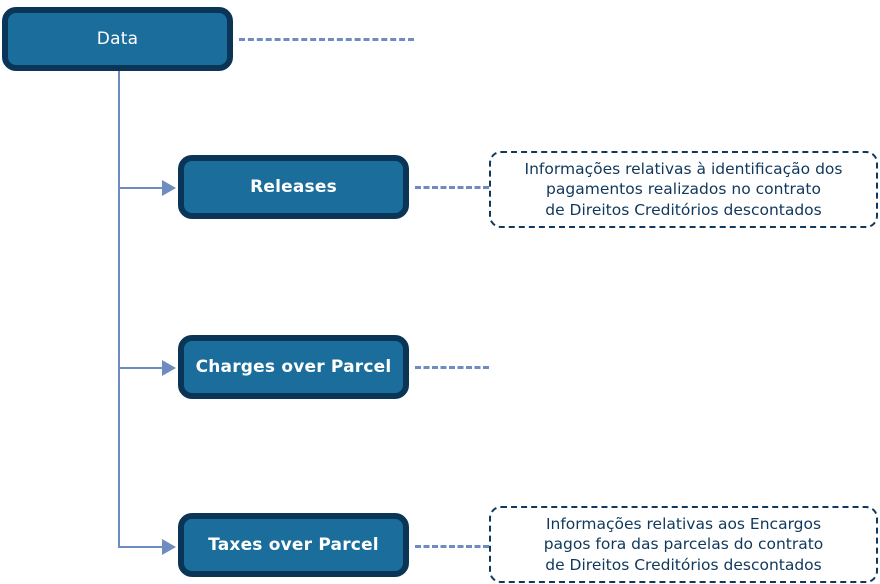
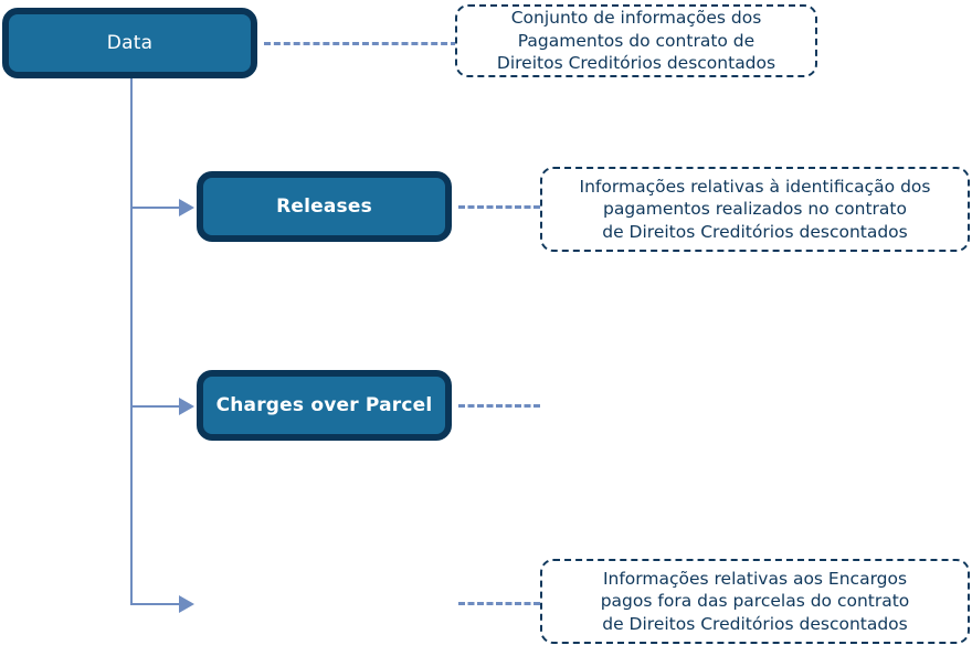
  Data
+ Conjunto de informações dos
+ Pagamentos do contrato de
+ Direitos Creditórios descontados
  Releases
  Informações relativas à identificação dos
  pagamentos realizados no contrato
  de Direitos Creditórios descontados
  Charges over Parcel
- Taxes over Parcel
  Informações relativas aos Encargos
  pagos fora das parcelas do contrato
  de Direitos Creditórios descontados
